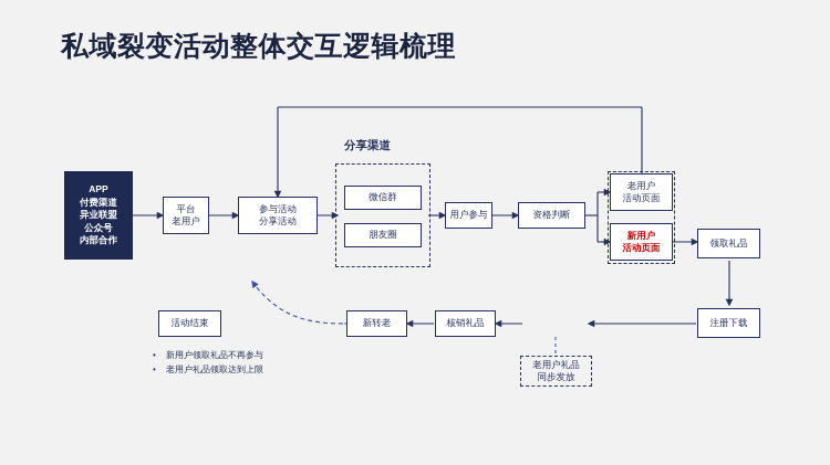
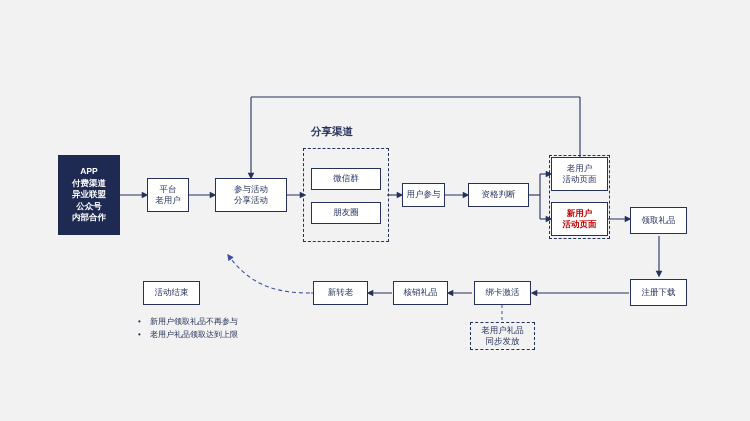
- 私域裂变活动整体交互逻辑梳理
  分享渠道
  APP
  付费渠道
  异业联盟
  公众号
  内部合作
  平台
  老用户
  参与活动
  分享活动
  微信群
  朋友圈
  用户参与
  资格判断
  老用户
  活动页面
  新用户
  活动页面
  领取礼品
  注册下载
+ 绑卡激活
  老用户礼品
  同步发放
  核销礼品
  新转老
  活动结束
  •
  新用户领取礼品不再参与
  •
  老用户礼品领取达到上限
